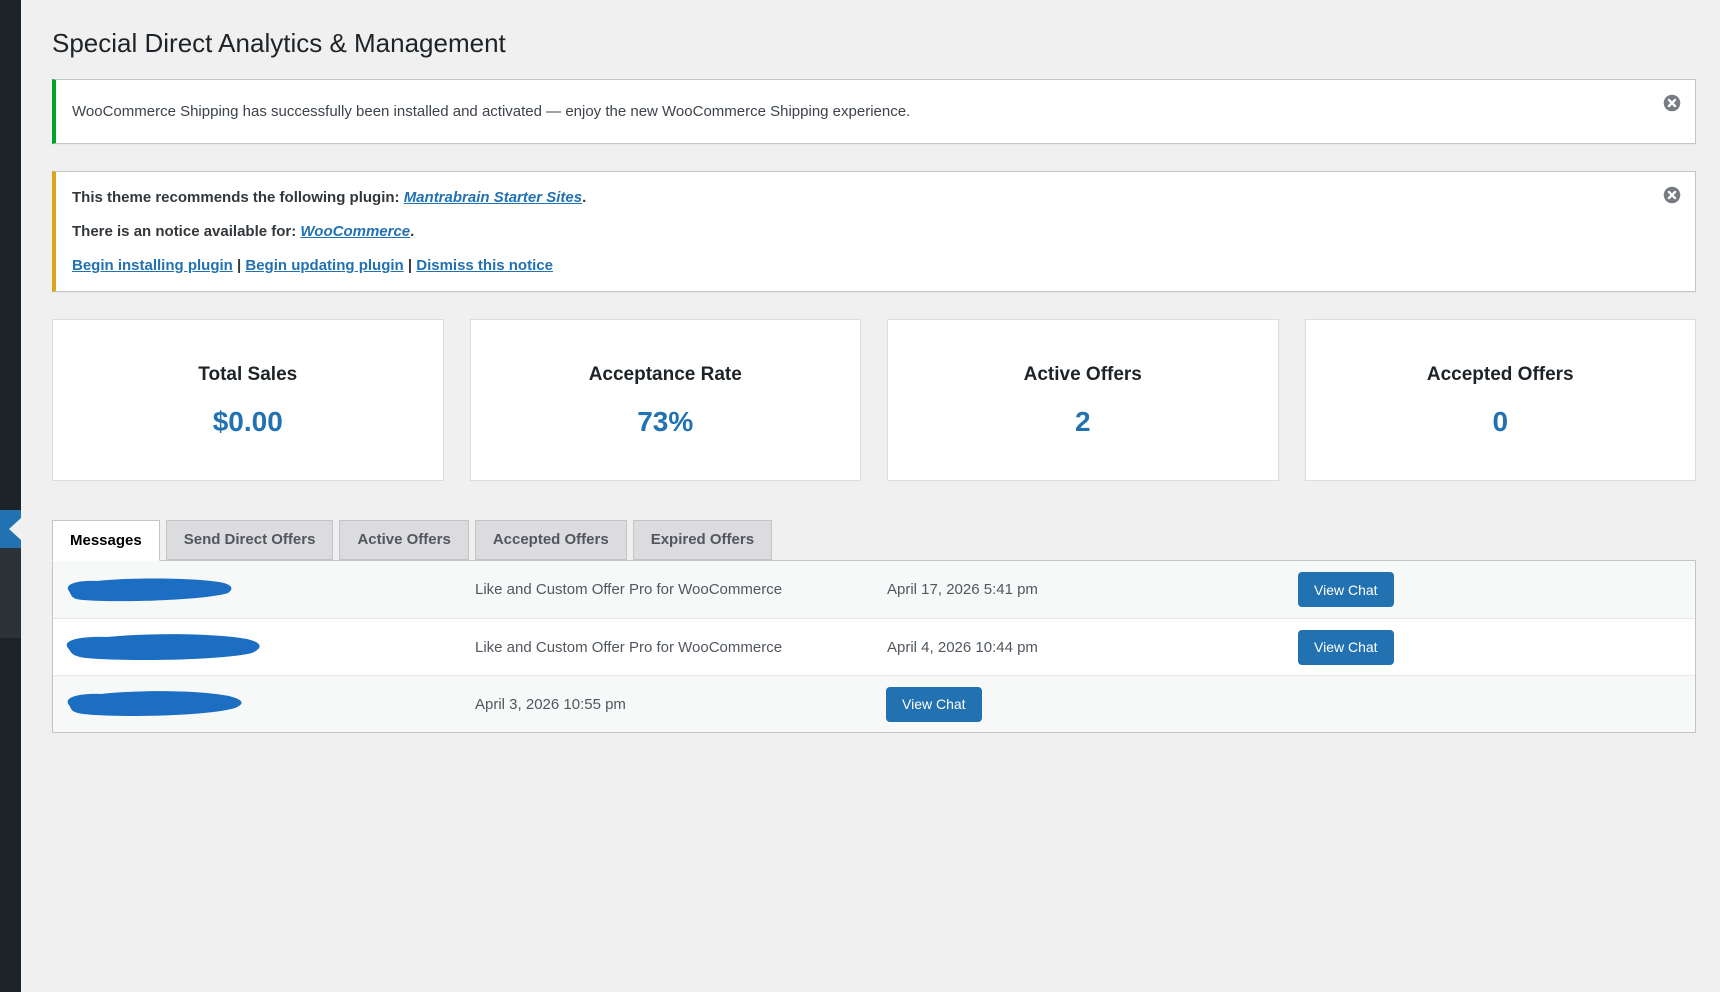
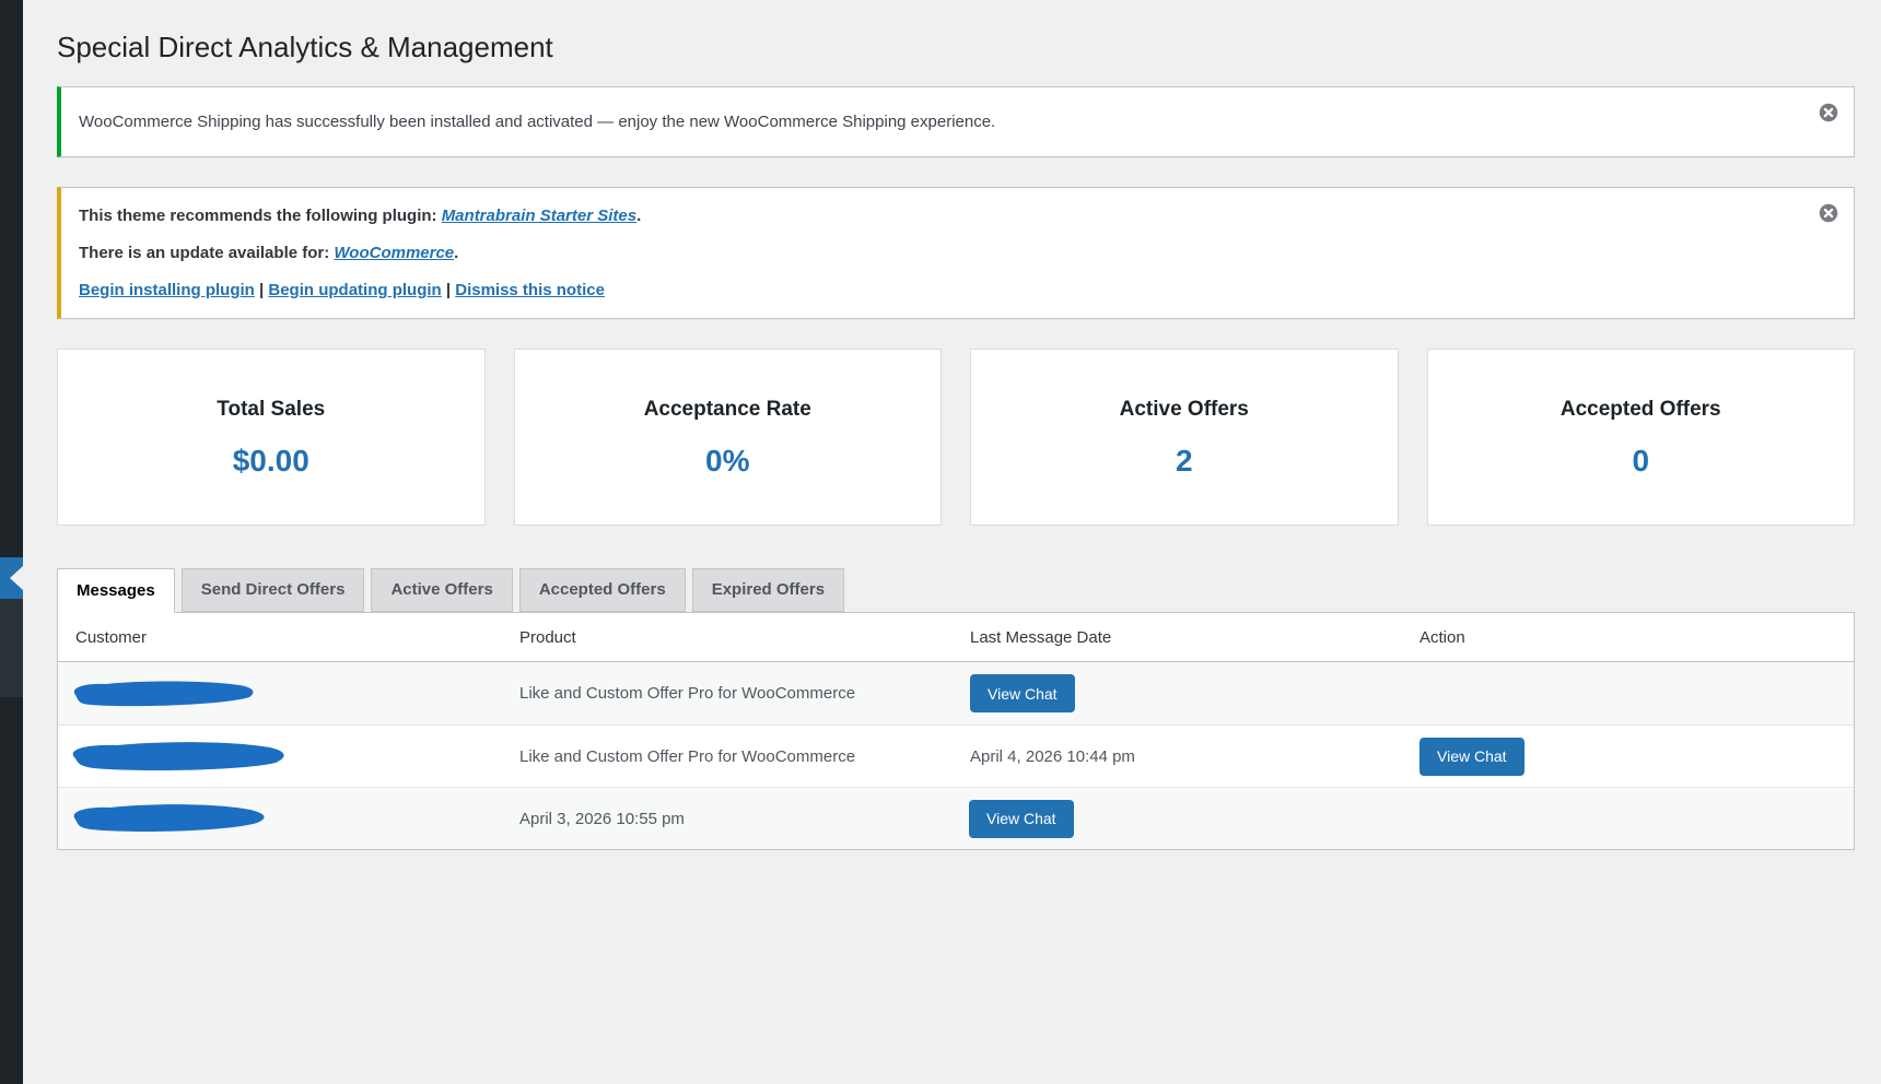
  Special Direct Analytics & Management
  WooCommerce Shipping has successfully been installed and activated — enjoy the new WooCommerce Shipping experience.
  This theme recommends the following plugin: Mantrabrain Starter Sites.
- There is an notice available for: WooCommerce.
+ There is an update available for: WooCommerce.
  Begin installing plugin | Begin updating plugin | Dismiss this notice
  Total Sales
  $0.00
  Acceptance Rate
- 73%
+ 0%
  Active Offers
  2
  Accepted Offers
  0
  Messages
  Send Direct Offers
  Active Offers
  Accepted Offers
  Expired Offers
+ Customer
+ Product
+ Last Message Date
+ Action
  Like and Custom Offer Pro for WooCommerce
- April 17, 2026 5:41 pm
  View Chat
  Like and Custom Offer Pro for WooCommerce
  April 4, 2026 10:44 pm
  View Chat
  April 3, 2026 10:55 pm
  View Chat
